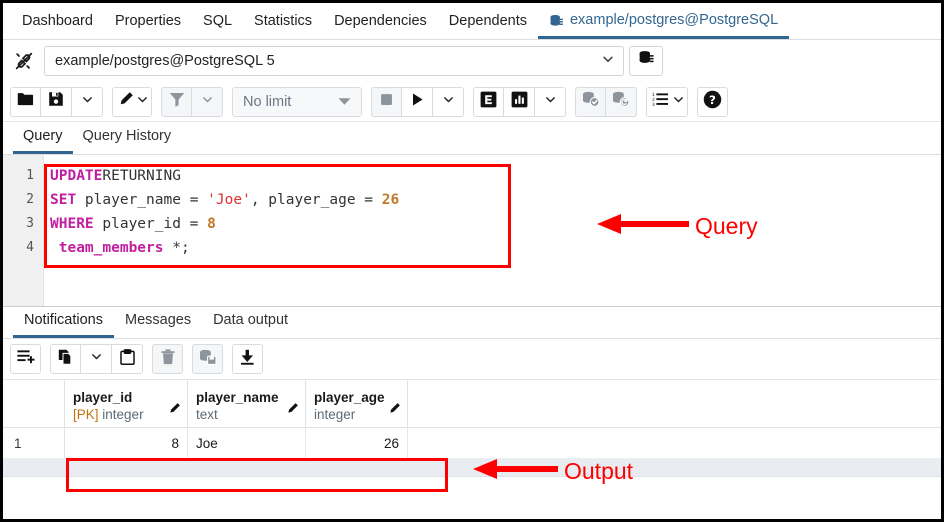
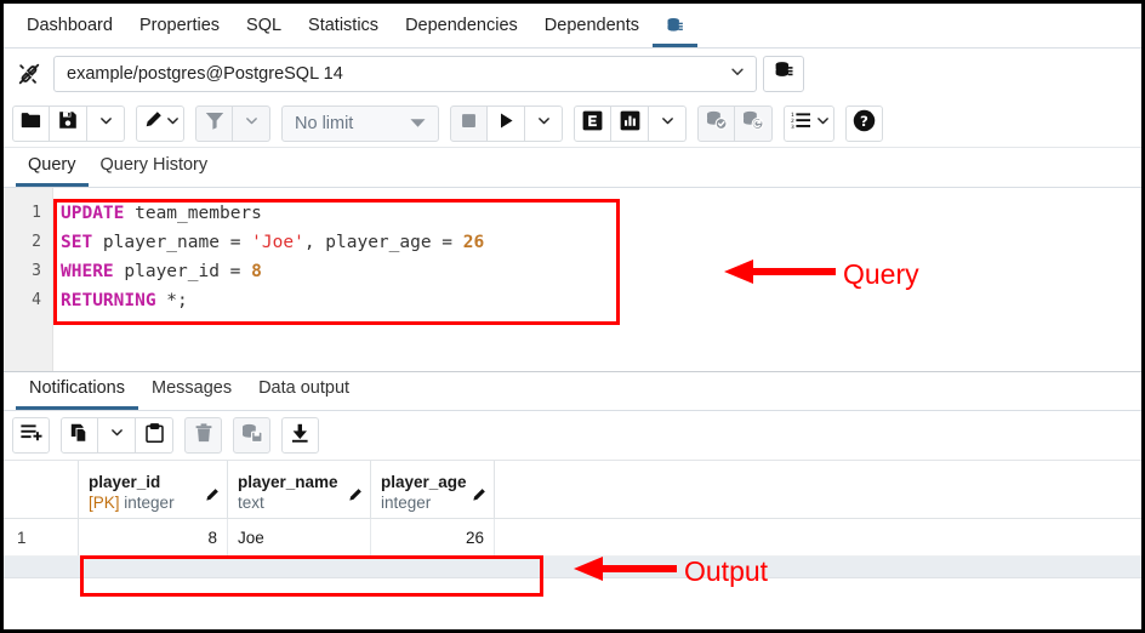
  Dashboard
  Properties
  SQL
  Statistics
  Dependencies
  Dependents
- example/postgres@PostgreSQL
- example/postgres@PostgreSQL 5
+ example/postgres@PostgreSQL 14
  No limit
  ?
  Query
  Query History
  1
  2
  3
  4
- UPDATERETURNING
+ UPDATE team_members
  SET player_name = 'Joe', player_age = 26
  WHERE player_id = 8
- team_members *;
+ RETURNING *;
  Query
  Notifications
  Messages
  Data output
  player_id
  [PK] integer
  player_name
  text
  player_age
  integer
  1
  8
  Joe
  26
  Output
